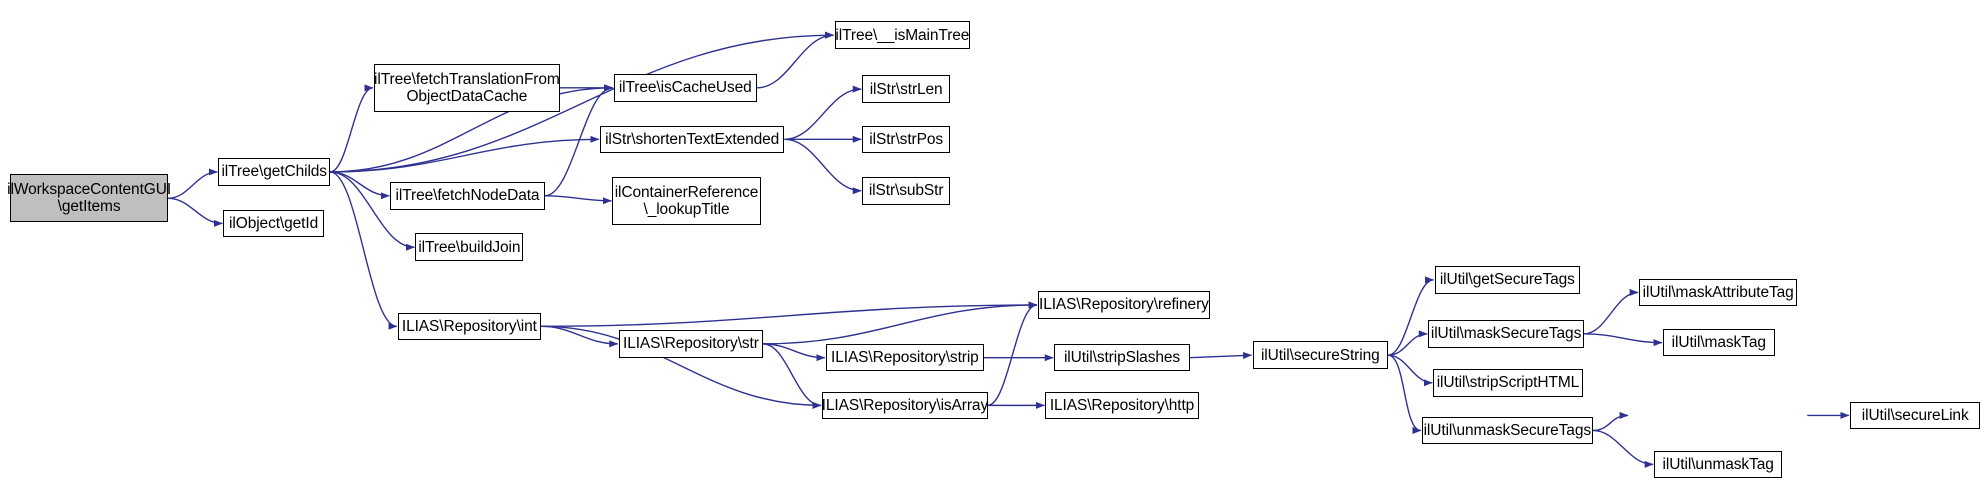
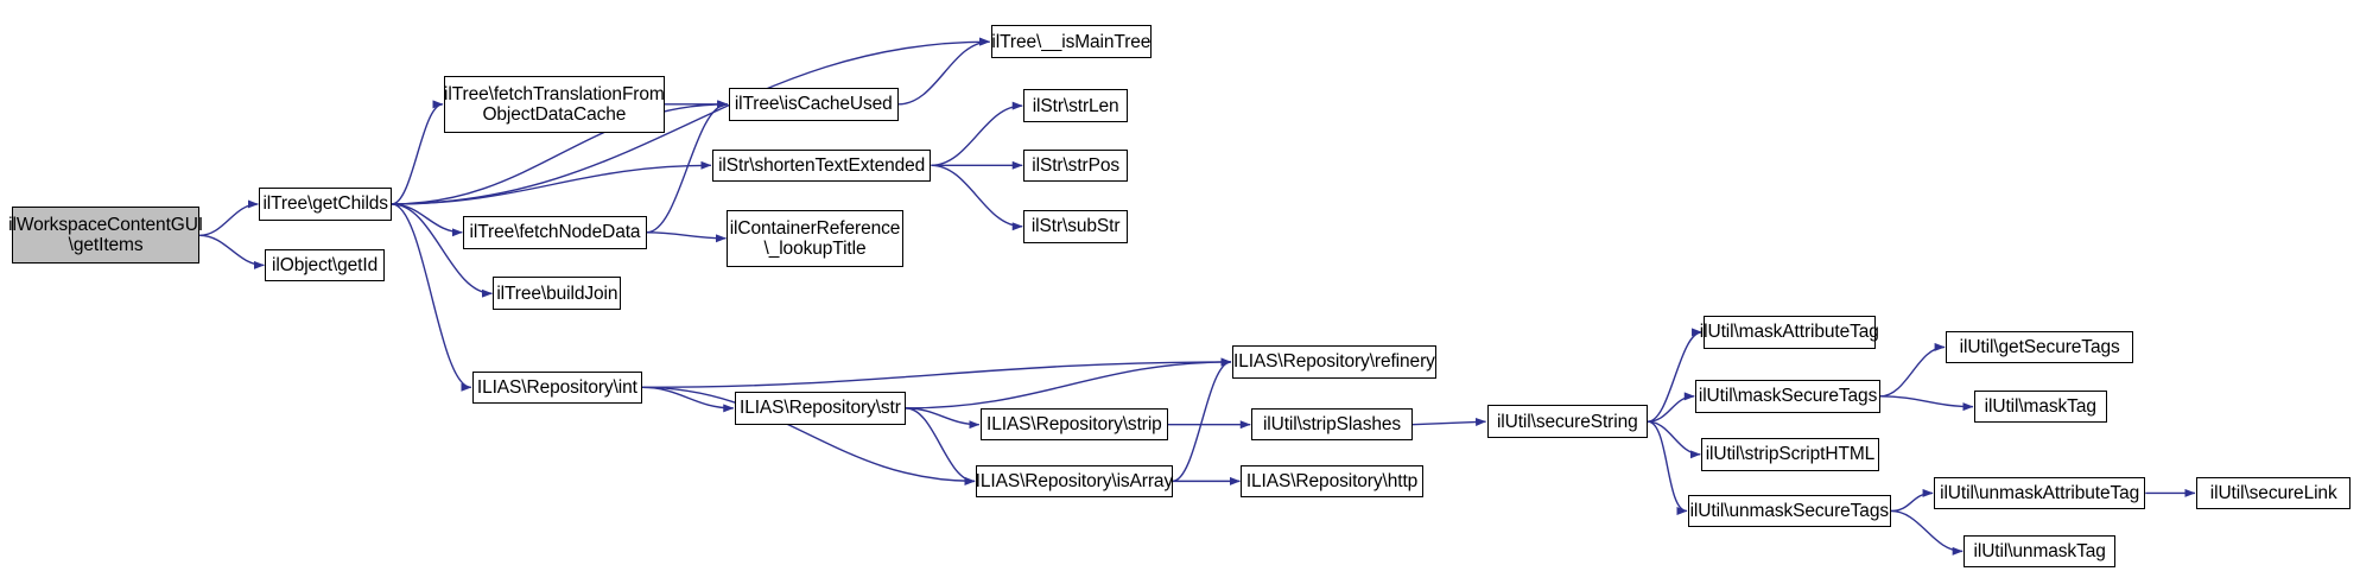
  ilWorkspaceContentGUI
  \getItems
  ilTree\getChilds
  ilObject\getId
  ilTree\fetchTranslationFrom
  ObjectDataCache
  ilTree\fetchNodeData
  ilTree\buildJoin
  ilTree\isCacheUsed
  ilStr\shortenTextExtended
  ilContainerReference
  \_lookupTitle
  ilTree\__isMainTree
  ilStr\strLen
  ilStr\strPos
  ilStr\subStr
  ILIAS\Repository\int
  ILIAS\Repository\str
  ILIAS\Repository\strip
  ILIAS\Repository\isArray
  ILIAS\Repository\http
  ILIAS\Repository\refinery
  ilUtil\stripSlashes
  ilUtil\secureString
- ilUtil\getSecureTags
+ ilUtil\maskAttributeTag
  ilUtil\maskSecureTags
  ilUtil\stripScriptHTML
  ilUtil\unmaskSecureTags
- ilUtil\maskAttributeTag
+ ilUtil\getSecureTags
  ilUtil\maskTag
+ ilUtil\unmaskAttributeTag
  ilUtil\unmaskTag
  ilUtil\secureLink
